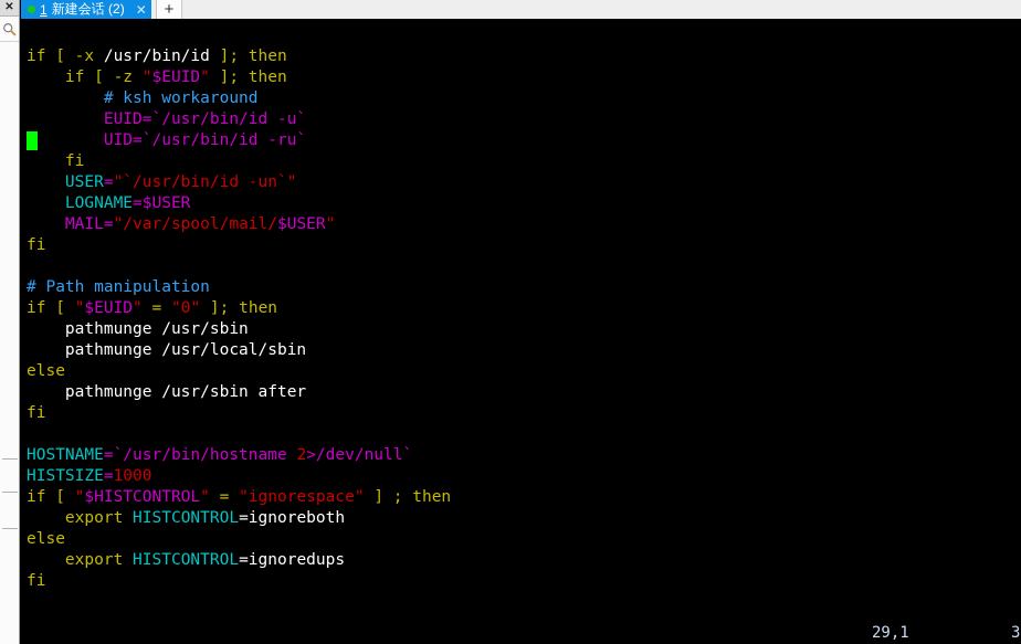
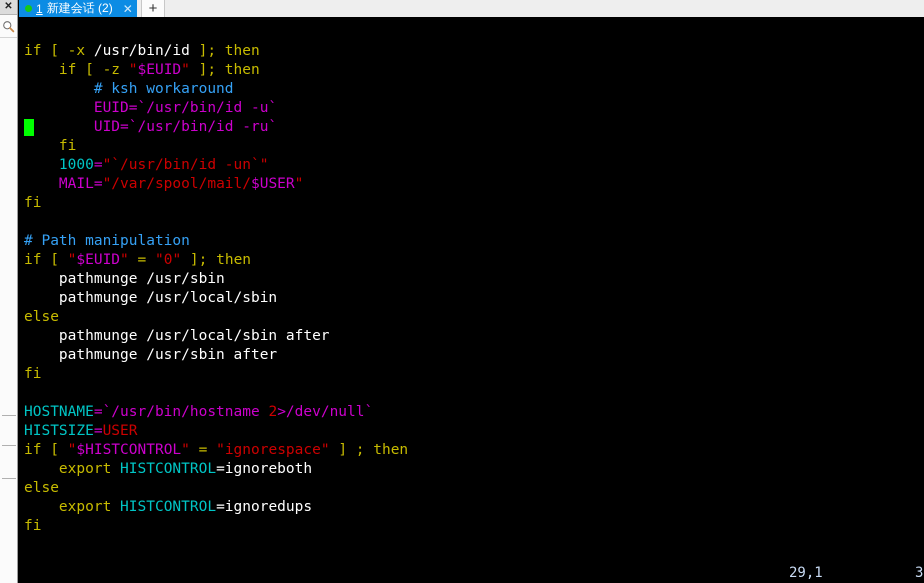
  ✕
  1
  新建会话 (2)
  ✕
  +
  if [ -x /usr/bin/id ]; then
  if [ -z "$EUID" ]; then
  # ksh workaround
  EUID=`/usr/bin/id -u`
  UID=`/usr/bin/id -ru`
  fi
- USER="`/usr/bin/id -un`"
+ 1000="`/usr/bin/id -un`"
- LOGNAME=$USER
  MAIL="/var/spool/mail/$USER"
  fi
  # Path manipulation
  if [ "$EUID" = "0" ]; then
  pathmunge /usr/sbin
  pathmunge /usr/local/sbin
  else
+ pathmunge /usr/local/sbin after
  pathmunge /usr/sbin after
  fi
  HOSTNAME=`/usr/bin/hostname 2>/dev/null`
- HISTSIZE=1000
+ HISTSIZE=USER
  if [ "$HISTCONTROL" = "ignorespace" ] ; then
  export HISTCONTROL=ignoreboth
  else
  export HISTCONTROL=ignoredups
  fi
  29,1
  3
